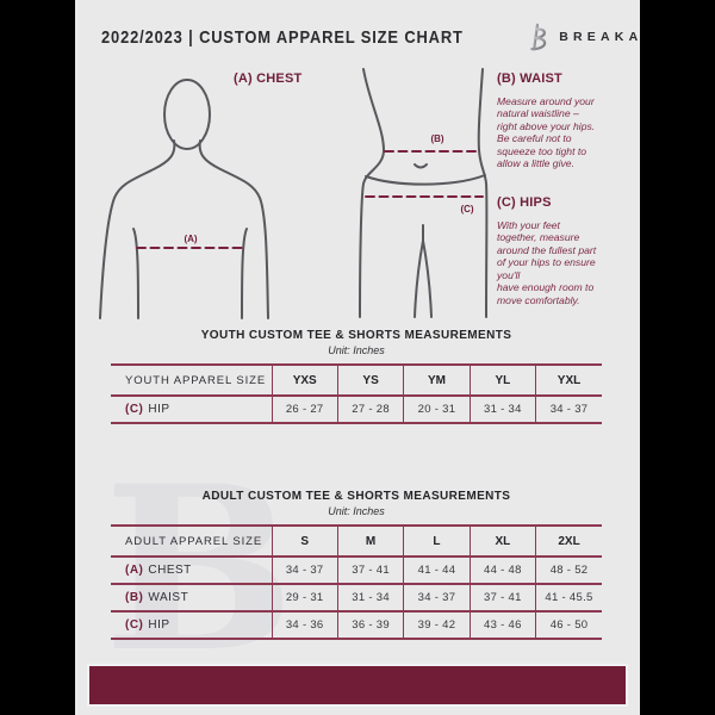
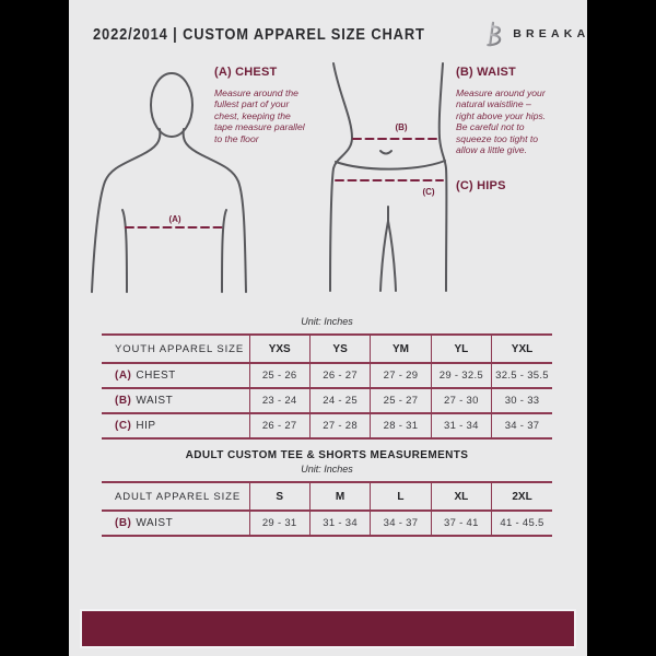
- 2022/2023 | CUSTOM APPAREL SIZE CHART
+ 2022/2014 | CUSTOM APPAREL SIZE CHART
  (A)
  (B)
  (C)
  (A) CHEST
+ Measure around the
+ fullest part of your
+ chest, keeping the
+ tape measure parallel
+ to the floor
  (B) WAIST
  Measure around your
  natural waistline –
  right above your hips.
  Be careful not to
  squeeze too tight to
  allow a little give.
  (C) HIPS
- With your feet
- together, measure
- around the fullest part
- of your hips to ensure
- you'll
- have enough room to
- move comfortably.
- B
- YOUTH CUSTOM TEE & SHORTS MEASUREMENTS
  Unit: Inches
  YOUTH APPAREL SIZE	YXS	YS	YM	YL	YXL
+ (A) CHEST	25 - 26	26 - 27	27 - 29	29 - 32.5	32.5 - 35.5
+ (B) WAIST	23 - 24	24 - 25	25 - 27	27 - 30	30 - 33
- (C) HIP	26 - 27	27 - 28	20 - 31	31 - 34	34 - 37
+ (C) HIP	26 - 27	27 - 28	28 - 31	31 - 34	34 - 37
  ADULT CUSTOM TEE & SHORTS MEASUREMENTS
  Unit: Inches
  ADULT APPAREL SIZE	S	M	L	XL	2XL
- (A) CHEST	34 - 37	37 - 41	41 - 44	44 - 48	48 - 52
  (B) WAIST	29 - 31	31 - 34	34 - 37	37 - 41	41 - 45.5
- (C) HIP	34 - 36	36 - 39	39 - 42	43 - 46	46 - 50
